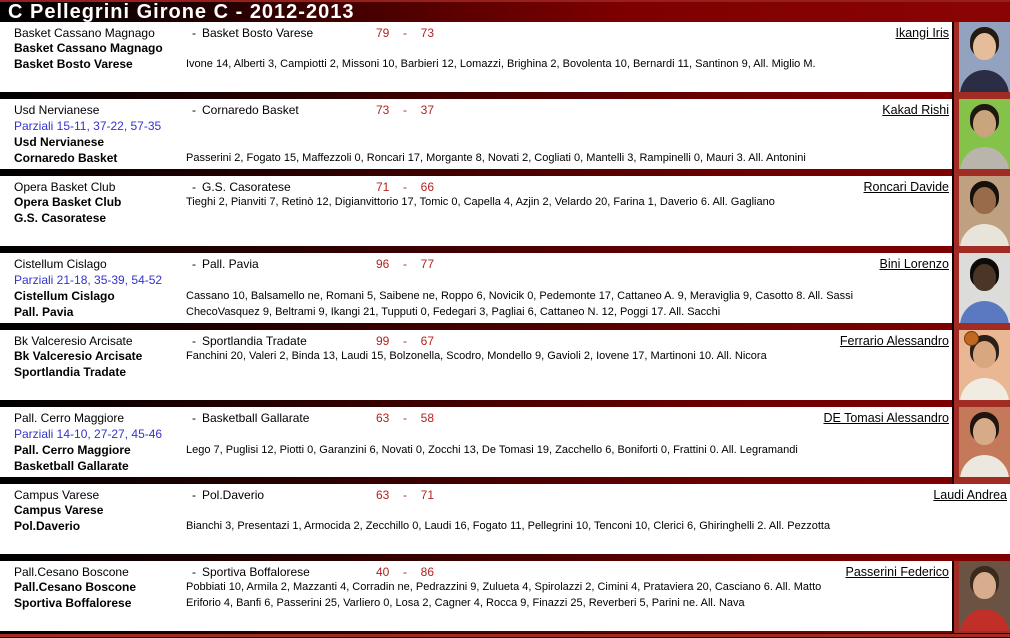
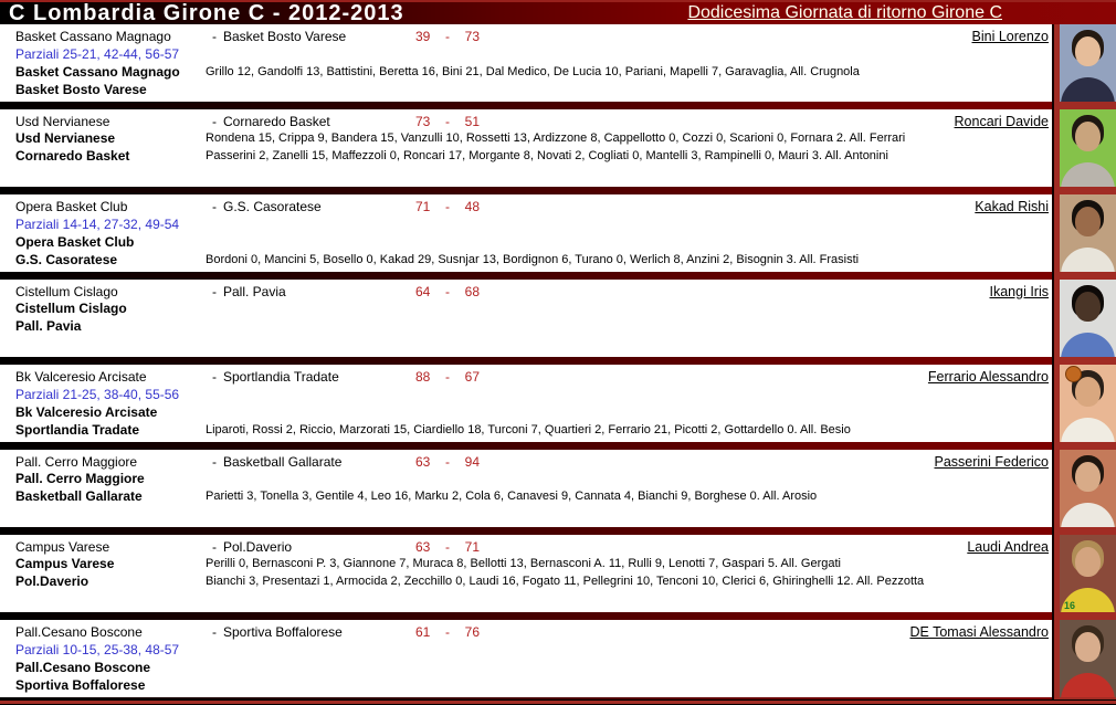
- C Pellegrini Girone C - 2012-2013
+ C Lombardia Girone C - 2012-2013
+ Dodicesima Giornata di ritorno Girone C
  Basket Cassano Magnago
  -
  Basket Bosto Varese
- 79
+ 39
  -
  73
- Ikangi Iris
+ Bini Lorenzo
+ Parziali 25-21, 42-44, 56-57
  Basket Cassano Magnago
+ Grillo 12, Gandolfi 13, Battistini, Beretta 16, Bini 21, Dal Medico, De Lucia 10, Pariani, Mapelli 7, Garavaglia, All. Crugnola
  Basket Bosto Varese
- Ivone 14, Alberti 3, Campiotti 2, Missoni 10, Barbieri 12, Lomazzi, Brighina 2, Bovolenta 10, Bernardi 11, Santinon 9, All. Miglio M.
  Usd Nervianese
  -
  Cornaredo Basket
  73
  -
- 37
+ 51
- Kakad Rishi
+ Roncari Davide
- Parziali 15-11, 37-22, 57-35
  Usd Nervianese
+ Rondena 15, Crippa 9, Bandera 15, Vanzulli 10, Rossetti 13, Ardizzone 8, Cappellotto 0, Cozzi 0, Scarioni 0, Fornara 2. All. Ferrari
  Cornaredo Basket
- Passerini 2, Fogato 15, Maffezzoli 0, Roncari 17, Morgante 8, Novati 2, Cogliati 0, Mantelli 3, Rampinelli 0, Mauri 3. All. Antonini
+ Passerini 2, Zanelli 15, Maffezzoli 0, Roncari 17, Morgante 8, Novati 2, Cogliati 0, Mantelli 3, Rampinelli 0, Mauri 3. All. Antonini
  Opera Basket Club
  -
  G.S. Casoratese
  71
  -
- 66
+ 48
- Roncari Davide
+ Kakad Rishi
+ Parziali 14-14, 27-32, 49-54
  Opera Basket Club
- Tieghi 2, Pianviti 7, Retinò 12, Digianvittorio 17, Tomic 0, Capella 4, Azjin 2, Velardo 20, Farina 1, Daverio 6. All. Gagliano
  G.S. Casoratese
+ Bordoni 0, Mancini 5, Bosello 0, Kakad 29, Susnjar 13, Bordignon 6, Turano 0, Werlich 8, Anzini 2, Bisognin 3. All. Frasisti
  Cistellum Cislago
  -
  Pall. Pavia
- 96
+ 64
  -
- 77
+ 68
- Bini Lorenzo
+ Ikangi Iris
- Parziali 21-18, 35-39, 54-52
  Cistellum Cislago
- Cassano 10, Balsamello ne, Romani 5, Saibene ne, Roppo 6, Novicik 0, Pedemonte 17, Cattaneo A. 9, Meraviglia 9, Casotto 8. All. Sassi
  Pall. Pavia
- ChecoVasquez 9, Beltrami 9, Ikangi 21, Tupputi 0, Fedegari 3, Pagliai 6, Cattaneo N. 12, Poggi 17. All. Sacchi
  Bk Valceresio Arcisate
  -
  Sportlandia Tradate
- 99
+ 88
  -
  67
  Ferrario Alessandro
+ Parziali 21-25, 38-40, 55-56
  Bk Valceresio Arcisate
- Fanchini 20, Valeri 2, Binda 13, Laudi 15, Bolzonella, Scodro, Mondello 9, Gavioli 2, Iovene 17, Martinoni 10. All. Nicora
  Sportlandia Tradate
+ Liparoti, Rossi 2, Riccio, Marzorati 15, Ciardiello 18, Turconi 7, Quartieri 2, Ferrario 21, Picotti 2, Gottardello 0. All. Besio
  Pall. Cerro Maggiore
  -
  Basketball Gallarate
  63
  -
- 58
+ 94
- DE Tomasi Alessandro
+ Passerini Federico
- Parziali 14-10, 27-27, 45-46
  Pall. Cerro Maggiore
- Lego 7, Puglisi 12, Piotti 0, Garanzini 6, Novati 0, Zocchi 13, De Tomasi 19, Zacchello 6, Boniforti 0, Frattini 0. All. Legramandi
  Basketball Gallarate
+ Parietti 3, Tonella 3, Gentile 4, Leo 16, Marku 2, Cola 6, Canavesi 9, Cannata 4, Bianchi 9, Borghese 0. All. Arosio
  Campus Varese
  -
  Pol.Daverio
  63
  -
  71
  Laudi Andrea
  Campus Varese
+ Perilli 0, Bernasconi P. 3, Giannone 7, Muraca 8, Bellotti 13, Bernasconi A. 11, Rulli 9, Lenotti 7, Gaspari 5. All. Gergati
  Pol.Daverio
- Bianchi 3, Presentazi 1, Armocida 2, Zecchillo 0, Laudi 16, Fogato 11, Pellegrini 10, Tenconi 10, Clerici 6, Ghiringhelli 2. All. Pezzotta
+ Bianchi 3, Presentazi 1, Armocida 2, Zecchillo 0, Laudi 16, Fogato 11, Pellegrini 10, Tenconi 10, Clerici 6, Ghiringhelli 12. All. Pezzotta
+ 16
  Pall.Cesano Boscone
  -
  Sportiva Boffalorese
- 40
+ 61
  -
- 86
+ 76
- Passerini Federico
+ DE Tomasi Alessandro
+ Parziali 10-15, 25-38, 48-57
  Pall.Cesano Boscone
- Pobbiati 10, Armila 2, Mazzanti 4, Corradin ne, Pedrazzini 9, Zulueta 4, Spirolazzi 2, Cimini 4, Prataviera 20, Casciano 6. All. Matto
  Sportiva Boffalorese
- Eriforio 4, Banfi 6, Passerini 25, Varliero 0, Losa 2, Cagner 4, Rocca 9, Finazzi 25, Reverberi 5, Parini ne. All. Nava
